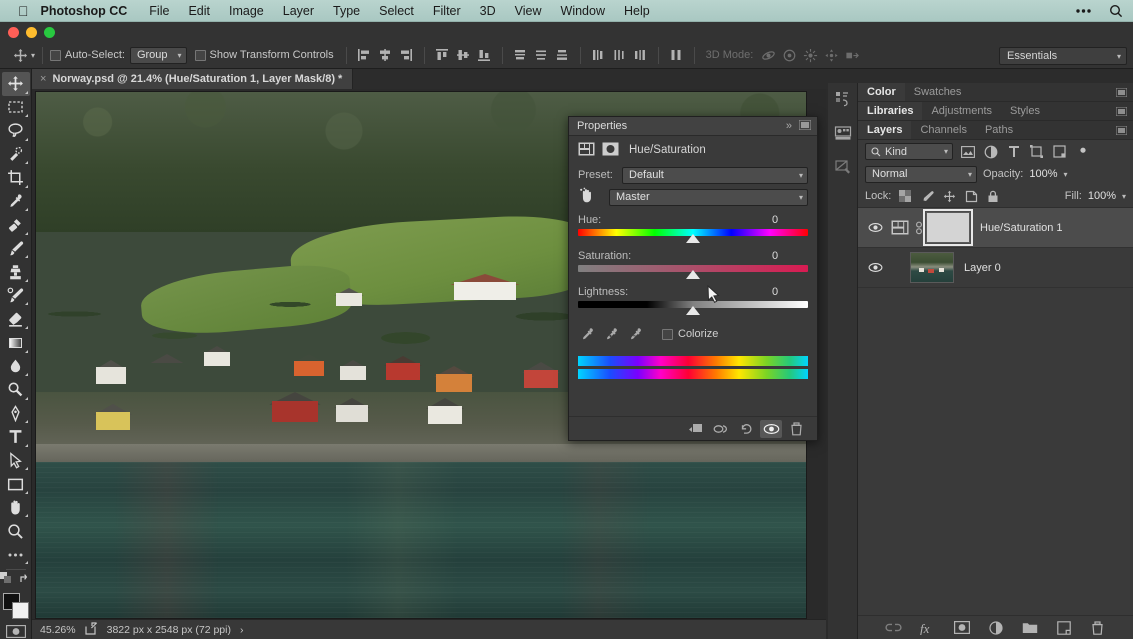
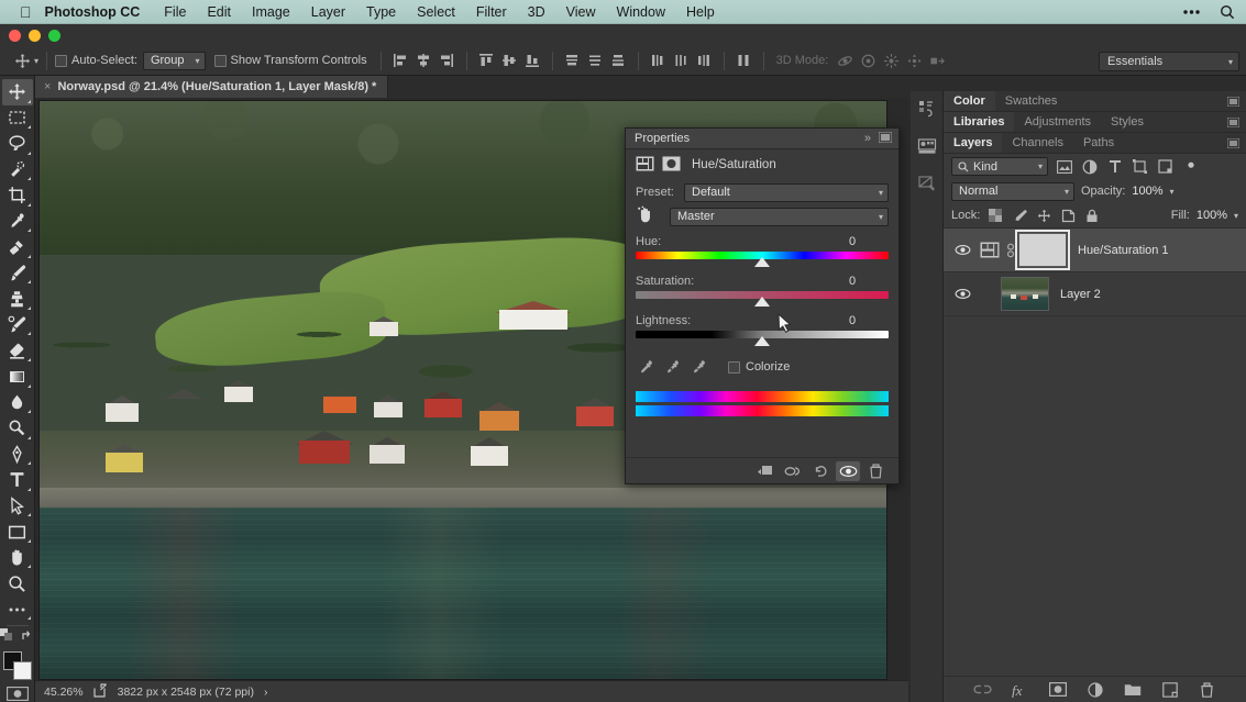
  
  Photoshop CC
  File
  Edit
  Image
  Layer
  Type
  Select
  Filter
  3D
  View
  Window
  Help
  ▾
  Auto-Select:
  Group
  ▾
  Show Transform Controls
  3D Mode:
  Essentials
  ▾
  ×
  Norway.psd @ 21.4% (Hue/Saturation 1, Layer Mask/8) *
  Properties
  »
  Hue/Saturation
  Preset:
  Default
  ▾
  Master
  ▾
  Hue:
  0
  Saturation:
  0
  Lightness:
  0
  Colorize
  Color
  Swatches
  Libraries
  Adjustments
  Styles
  Layers
  Channels
  Paths
  Kind
  ▾
  Normal
  ▾
  Opacity:
  100%
  ▾
  Lock:
  Fill:
  100%
  ▾
  Hue/Saturation 1
- Layer 0
+ Layer 2
  fx
  45.26%
  3822 px x 2548 px (72 ppi)
  ›
